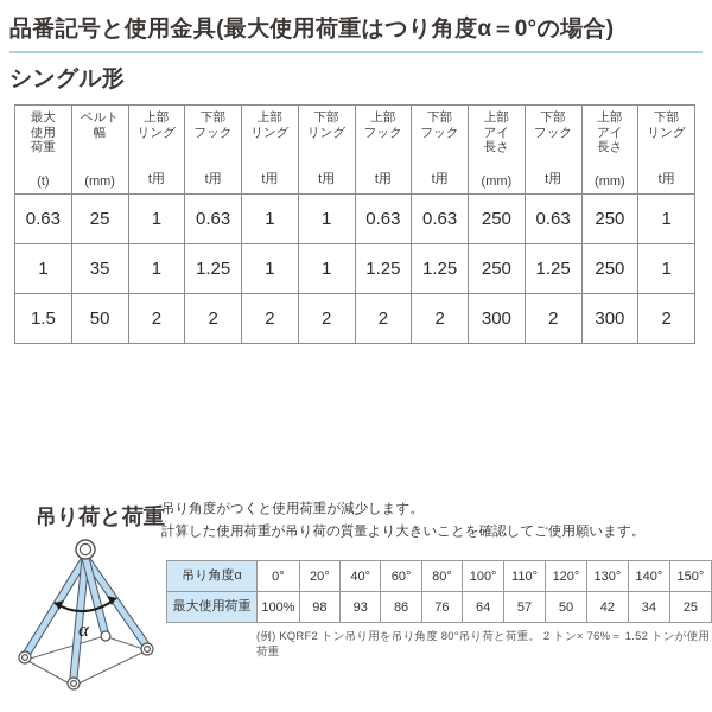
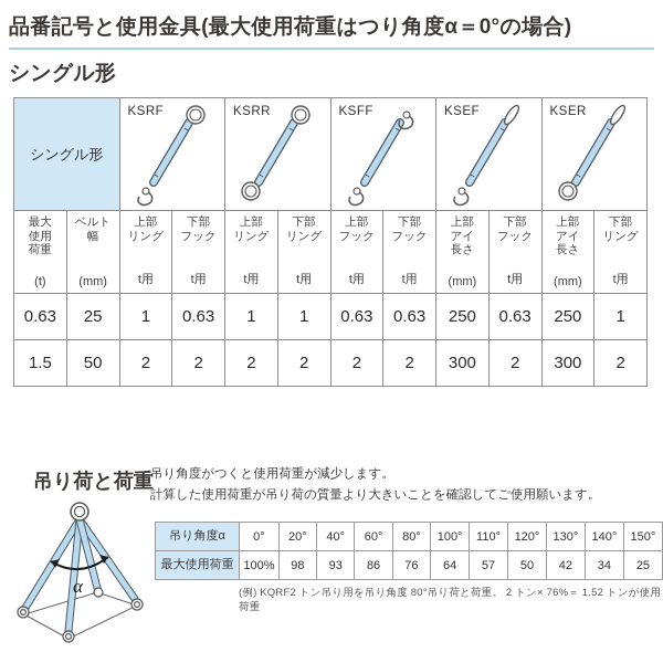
  品番記号と使用金具(最大使用荷重はつり角度α＝0°の場合)
  シングル形
+ シングル形	KSRF	KSRR	KSFF	KSEF	KSER
  最大 使用 荷重 (t)	ベルト 幅 (mm)	上部 リング t用	下部 フック t用	上部 リング t用	下部 リング t用	上部 フック t用	下部 フック t用	上部 アイ 長さ (mm)	下部 フック t用	上部 アイ 長さ (mm)	下部 リング t用
  0.63	25	1	0.63	1	1	0.63	0.63	250	0.63	250	1
- 1	35	1	1.25	1	1	1.25	1.25	250	1.25	250	1
  1.5	50	2	2	2	2	2	2	300	2	300	2
  吊り荷と荷重
  吊り角度がつくと使用荷重が減少します。
  計算した使用荷重が吊り荷の質量より大きいことを確認してご使用願います。
  α
  吊り角度α	0°	20°	40°	60°	80°	100°	110°	120°	130°	140°	150°
  最大使用荷重	100%	98	93	86	76	64	57	50	42	34	25
  (例) KQRF2 トン吊り用を吊り角度 80°吊り荷と荷重。 2 トン× 76%＝ 1.52 トンが使用荷重
